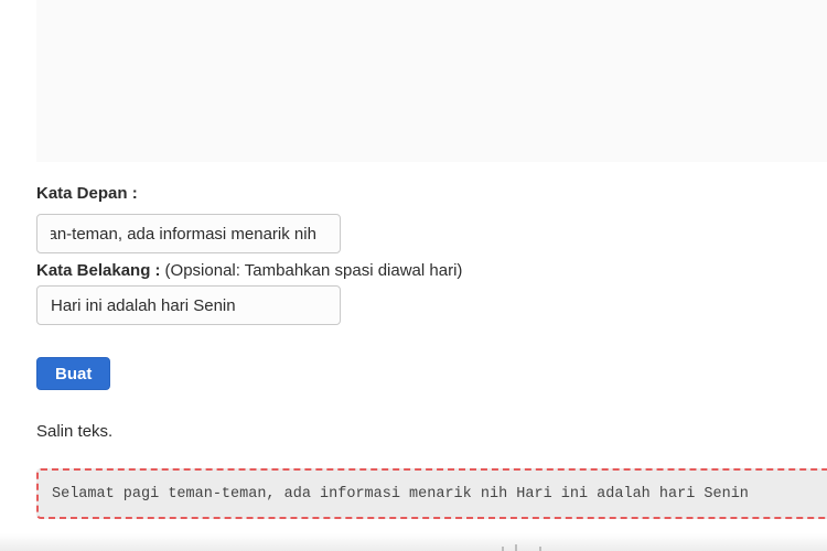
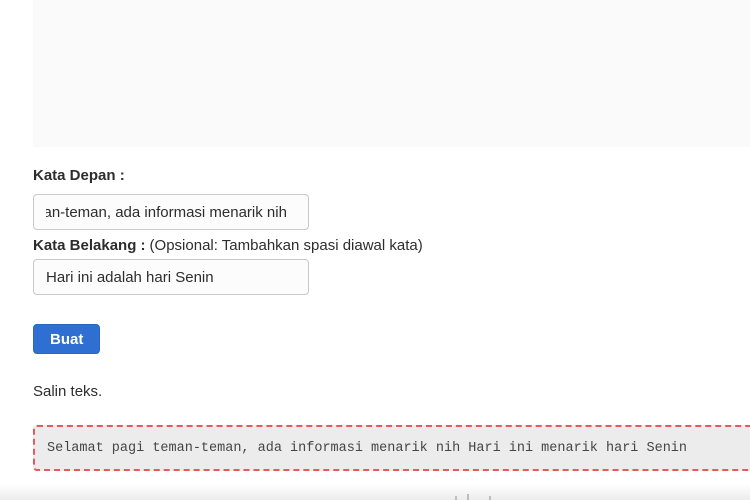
  Kata Depan :
  man-teman, ada informasi menarik nih
- Kata Belakang : (Opsional: Tambahkan spasi diawal hari)
+ Kata Belakang : (Opsional: Tambahkan spasi diawal kata)
  Hari ini adalah hari Senin
  Buat
  Salin teks.
- Selamat pagi teman-teman, ada informasi menarik nih Hari ini adalah hari Senin
+ Selamat pagi teman-teman, ada informasi menarik nih Hari ini menarik hari Senin
